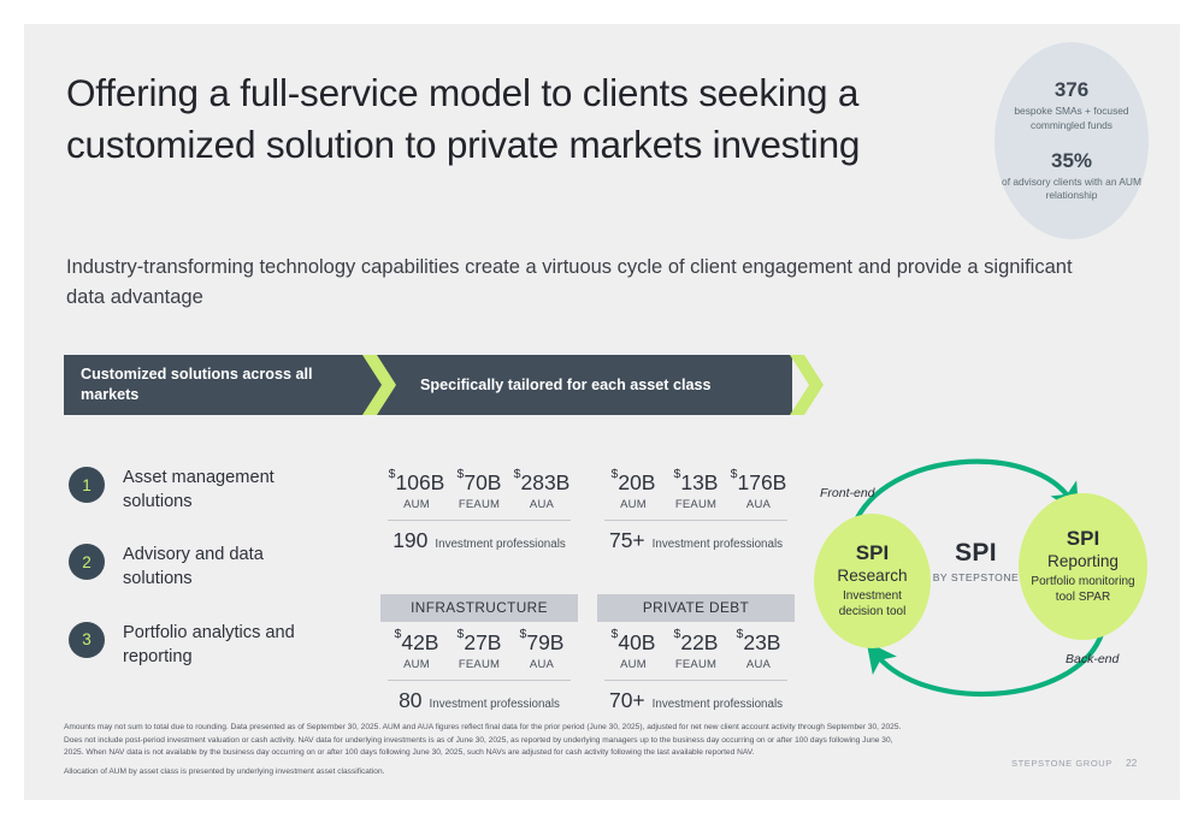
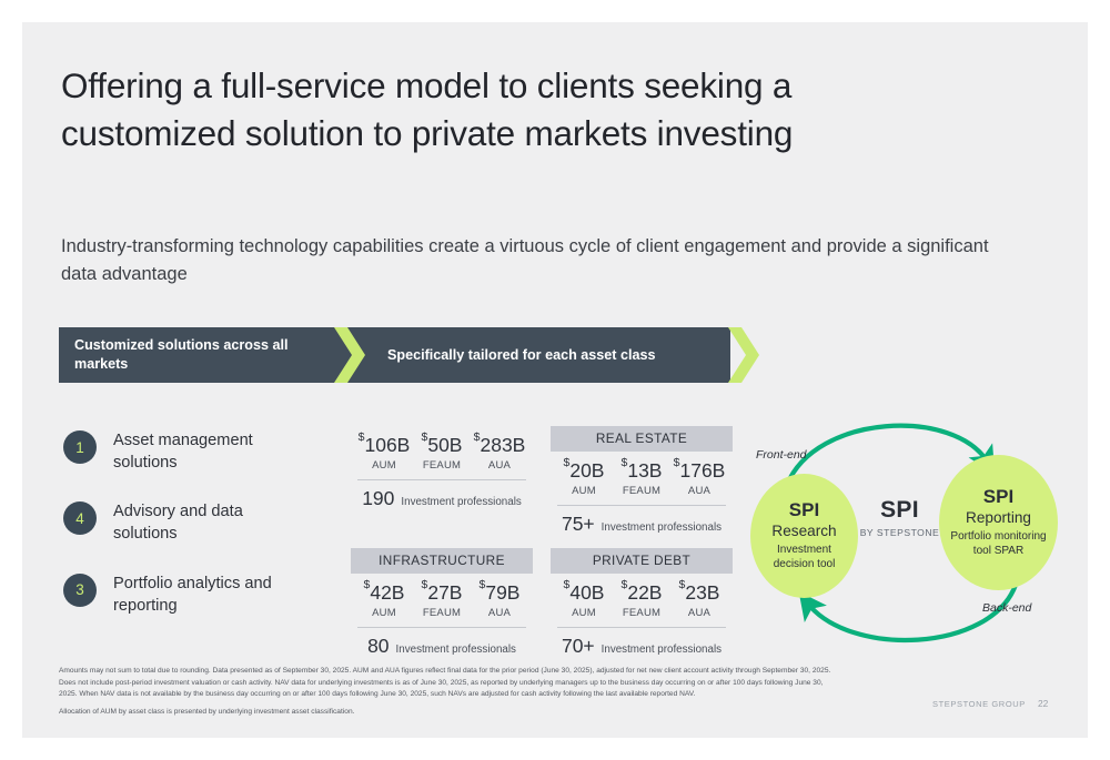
  Offering a full-service model to clients seeking a customized solution to private markets investing
- 376
- bespoke SMAs + focused commingled funds
- 35%
- of advisory clients with an AUM relationship
  Industry-transforming technology capabilities create a virtuous cycle of client engagement and provide a significant data advantage
  Customized solutions across all markets
  Specifically tailored for each asset class
  1
  Asset management solutions
- 2
+ 4
  Advisory and data solutions
  3
  Portfolio analytics and reporting
  $106B
  AUM
- $70B
+ $50B
  FEAUM
  $283B
  AUA
  190
  Investment professionals
+ REAL ESTATE
  $20B
  AUM
  $13B
  FEAUM
  $176B
  AUA
  75+
  Investment professionals
  INFRASTRUCTURE
  $42B
  AUM
  $27B
  FEAUM
  $79B
  AUA
  80
  Investment professionals
  PRIVATE DEBT
  $40B
  AUM
  $22B
  FEAUM
  $23B
  AUA
  70+
  Investment professionals
  SPI
  Research
  Investment decision tool
  SPI
  Reporting
  Portfolio monitoring tool SPAR
  SPI
  BY STEPSTONE
  Front-end
  Back-end
  STEPSTONE GROUP
  22
